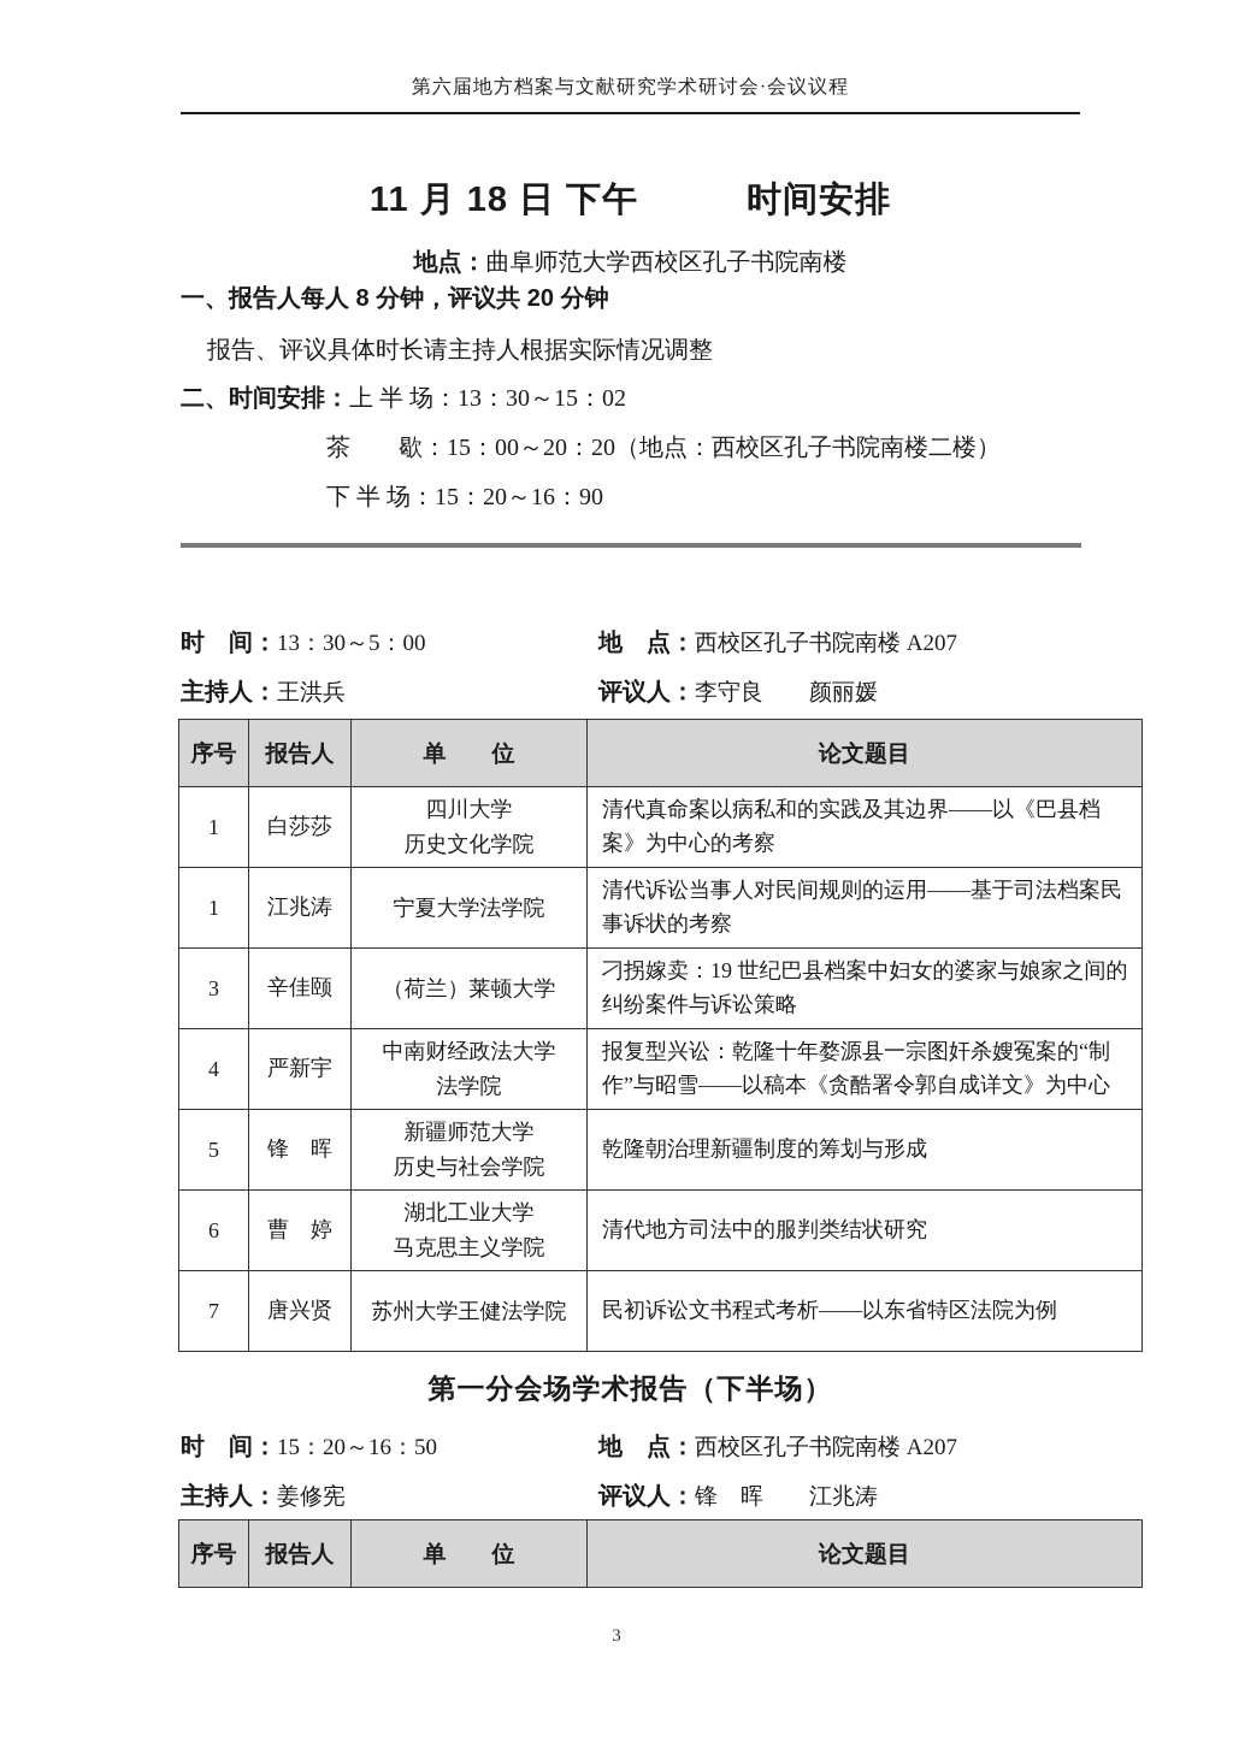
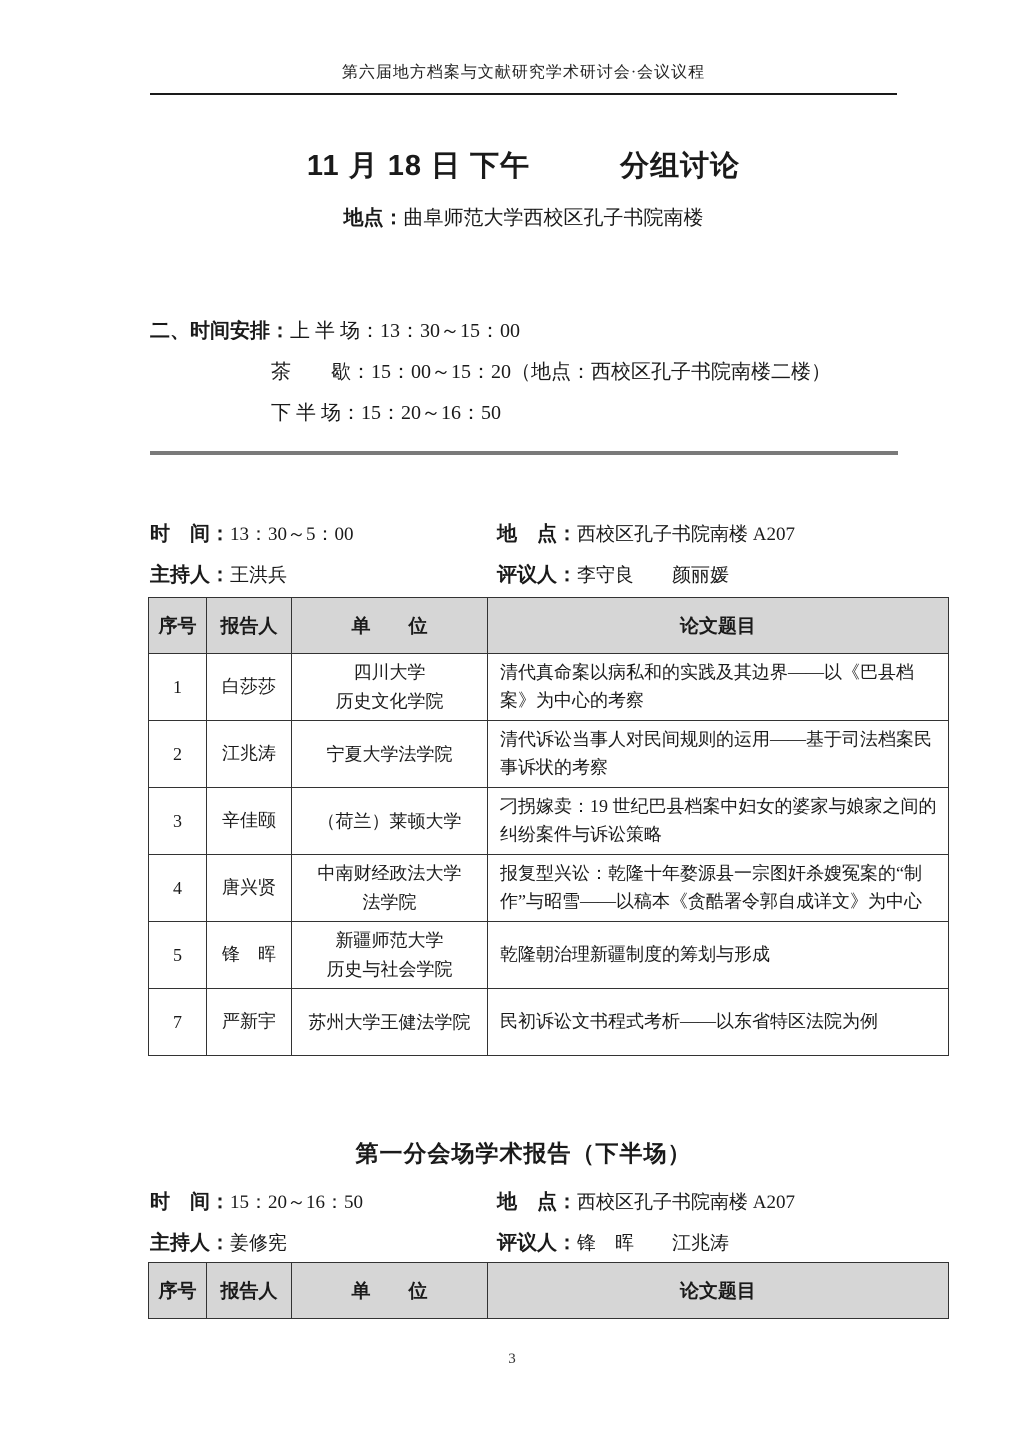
  第六届地方档案与文献研究学术研讨会·会议议程
- 11 月 18 日 下午 时间安排
+ 11 月 18 日 下午 分组讨论
  地点：曲阜师范大学西校区孔子书院南楼
- 一、报告人每人 8 分钟，评议共 20 分钟
- 报告、评议具体时长请主持人根据实际情况调整
- 二、时间安排：上 半 场：13：30～15：02
+ 二、时间安排：上 半 场：13：30～15：00
- 茶 歇：15：00～20：20（地点：西校区孔子书院南楼二楼）
+ 茶 歇：15：00～15：20（地点：西校区孔子书院南楼二楼）
- 下 半 场：15：20～16：90
+ 下 半 场：15：20～16：50
  时 间：13：30～5：00
  地 点：西校区孔子书院南楼 A207
  主持人：王洪兵
  评议人：李守良 颜丽媛
  序号	报告人	单 位	论文题目
  1	白莎莎	四川大学 历史文化学院	清代真命案以病私和的实践及其边界——以《巴县档案》为中心的考察
- 1	江兆涛	宁夏大学法学院	清代诉讼当事人对民间规则的运用——基于司法档案民事诉状的考察
+ 2	江兆涛	宁夏大学法学院	清代诉讼当事人对民间规则的运用——基于司法档案民事诉状的考察
  3	辛佳颐	（荷兰）莱顿大学	刁拐嫁卖：19 世纪巴县档案中妇女的婆家与娘家之间的纠纷案件与诉讼策略
- 4	严新宇	中南财经政法大学 法学院	报复型兴讼：乾隆十年婺源县一宗图奸杀嫂冤案的“制作”与昭雪——以稿本《贪酷署令郭自成详文》为中心
+ 4	唐兴贤	中南财经政法大学 法学院	报复型兴讼：乾隆十年婺源县一宗图奸杀嫂冤案的“制作”与昭雪——以稿本《贪酷署令郭自成详文》为中心
  5	锋 晖	新疆师范大学 历史与社会学院	乾隆朝治理新疆制度的筹划与形成
- 6	曹 婷	湖北工业大学 马克思主义学院	清代地方司法中的服判类结状研究
- 7	唐兴贤	苏州大学王健法学院	民初诉讼文书程式考析——以东省特区法院为例
+ 7	严新宇	苏州大学王健法学院	民初诉讼文书程式考析——以东省特区法院为例
  第一分会场学术报告（下半场）
  时 间：15：20～16：50
  地 点：西校区孔子书院南楼 A207
  主持人：姜修宪
  评议人：锋 晖 江兆涛
  序号	报告人	单 位	论文题目
  3
